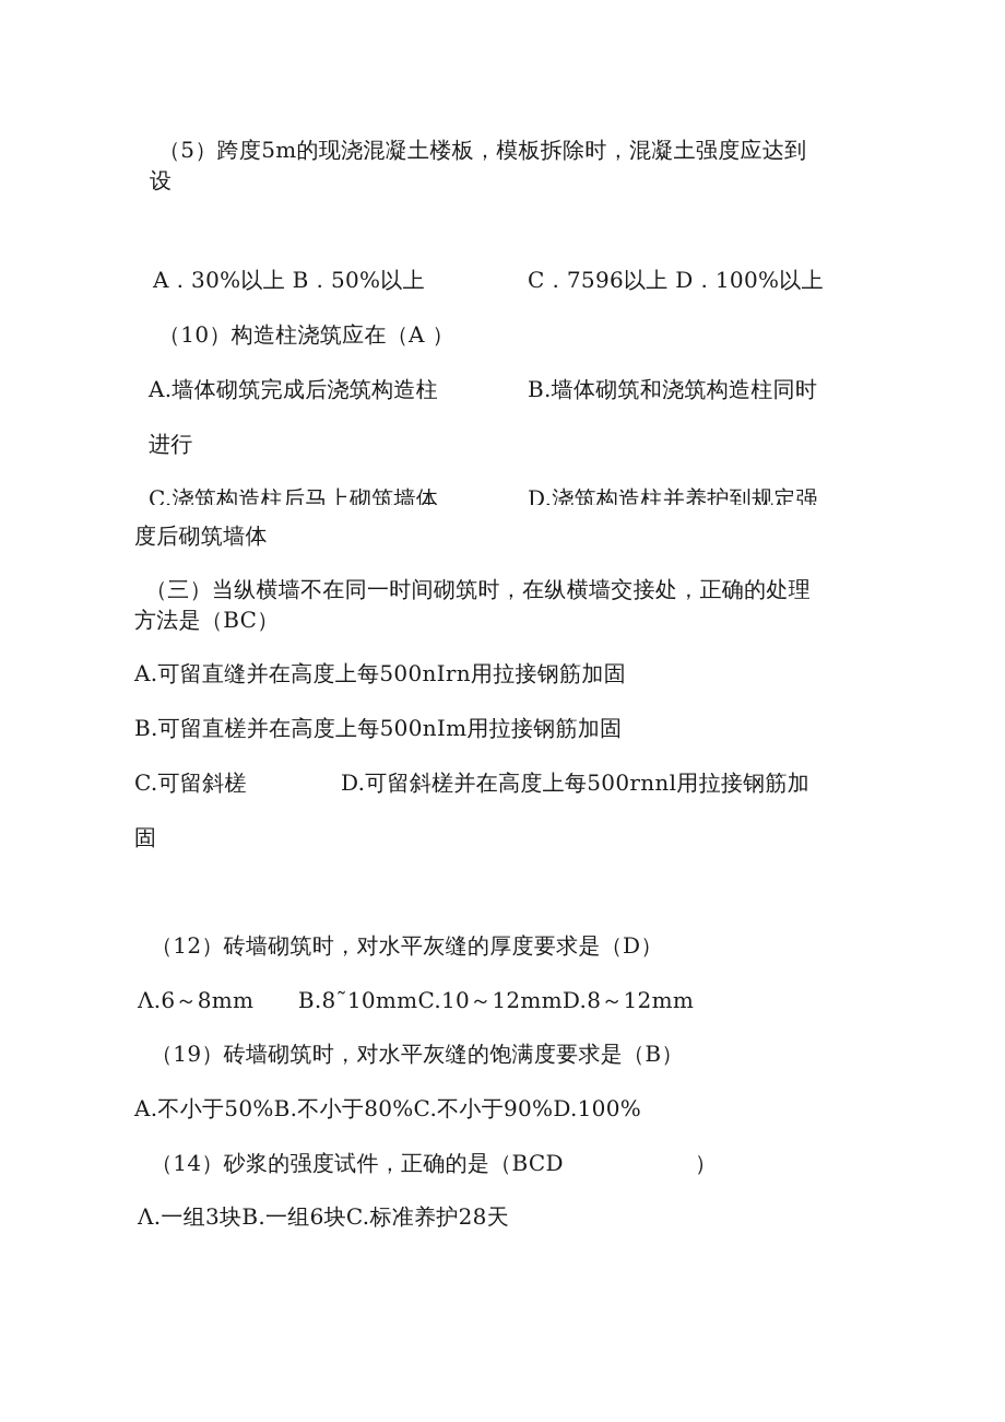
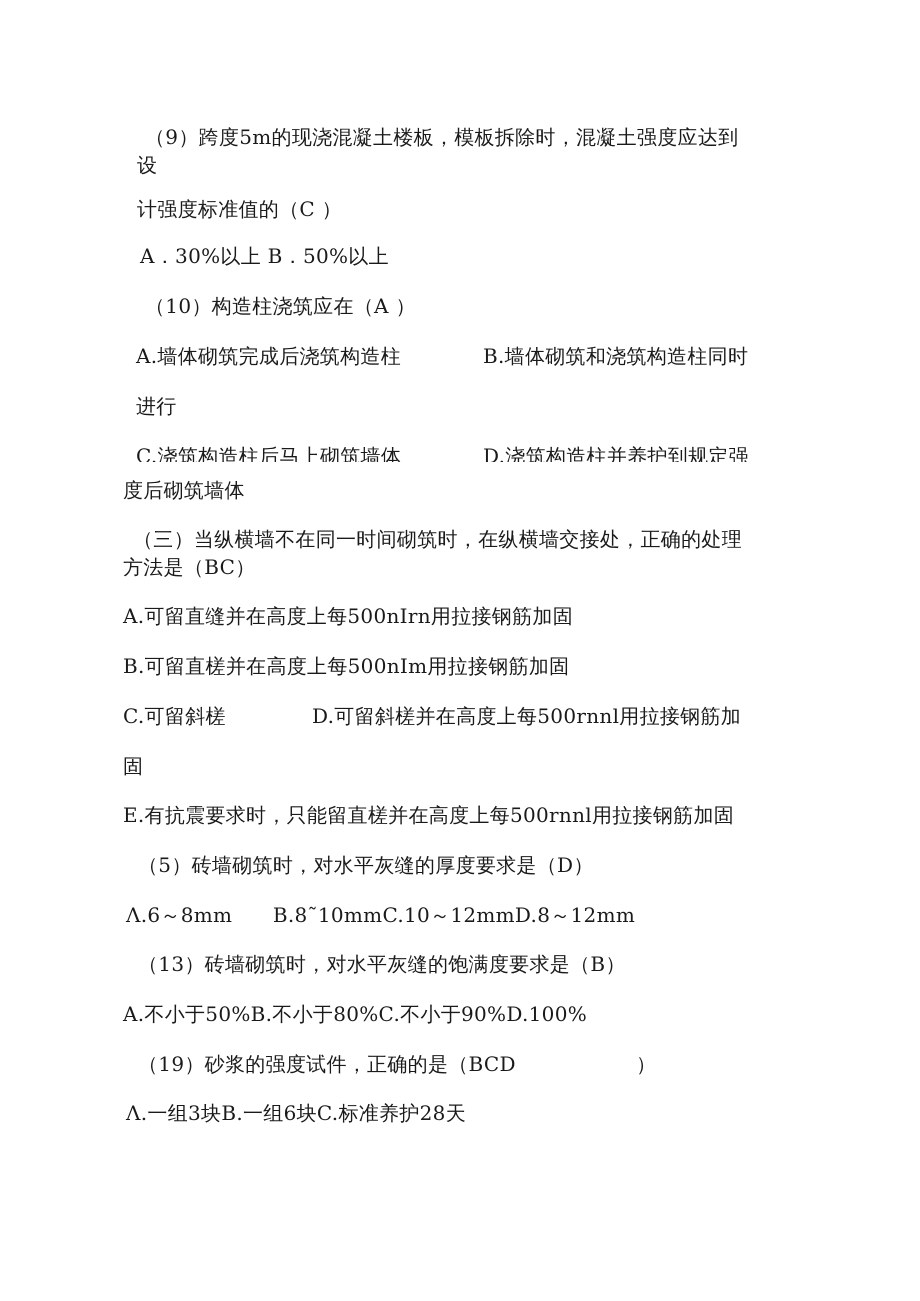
- （5）跨度5m的现浇混凝土楼板，模板拆除时，混凝土强度应达到
+ （9）跨度5m的现浇混凝土楼板，模板拆除时，混凝土强度应达到
  设
+ 计强度标准值的（C ）
  A．30%以上 B．50%以上
- C．7596以上 D．100%以上
  （10）构造柱浇筑应在（A ）
  A.墙体砌筑完成后浇筑构造柱
  B.墙体砌筑和浇筑构造柱同时
  进行
  C.浇筑构造柱后马上砌筑墙体
  D.浇筑构造柱并养护到规定强
  度后砌筑墙体
  （三）当纵横墙不在同一时间砌筑时，在纵横墙交接处，正确的处理
  方法是（BC）
  A.可留直缝并在高度上每500nIrn用拉接钢筋加固
  B.可留直槎并在高度上每500nIm用拉接钢筋加固
  C.可留斜槎
  D.可留斜槎并在高度上每500rnnl用拉接钢筋加
  固
+ E.有抗震要求时，只能留直槎并在高度上每500rnnl用拉接钢筋加固
- （12）砖墙砌筑时，对水平灰缝的厚度要求是（D）
+ （5）砖墙砌筑时，对水平灰缝的厚度要求是（D）
  Λ.6～8mm B.8˜10mmC.10～12mmD.8～12mm
- （19）砖墙砌筑时，对水平灰缝的饱满度要求是（B）
+ （13）砖墙砌筑时，对水平灰缝的饱满度要求是（B）
  A.不小于50%B.不小于80%C.不小于90%D.100%
- （14）砂浆的强度试件，正确的是（BCD
+ （19）砂浆的强度试件，正确的是（BCD
  ）
  Λ.一组3块B.一组6块C.标准养护28天
